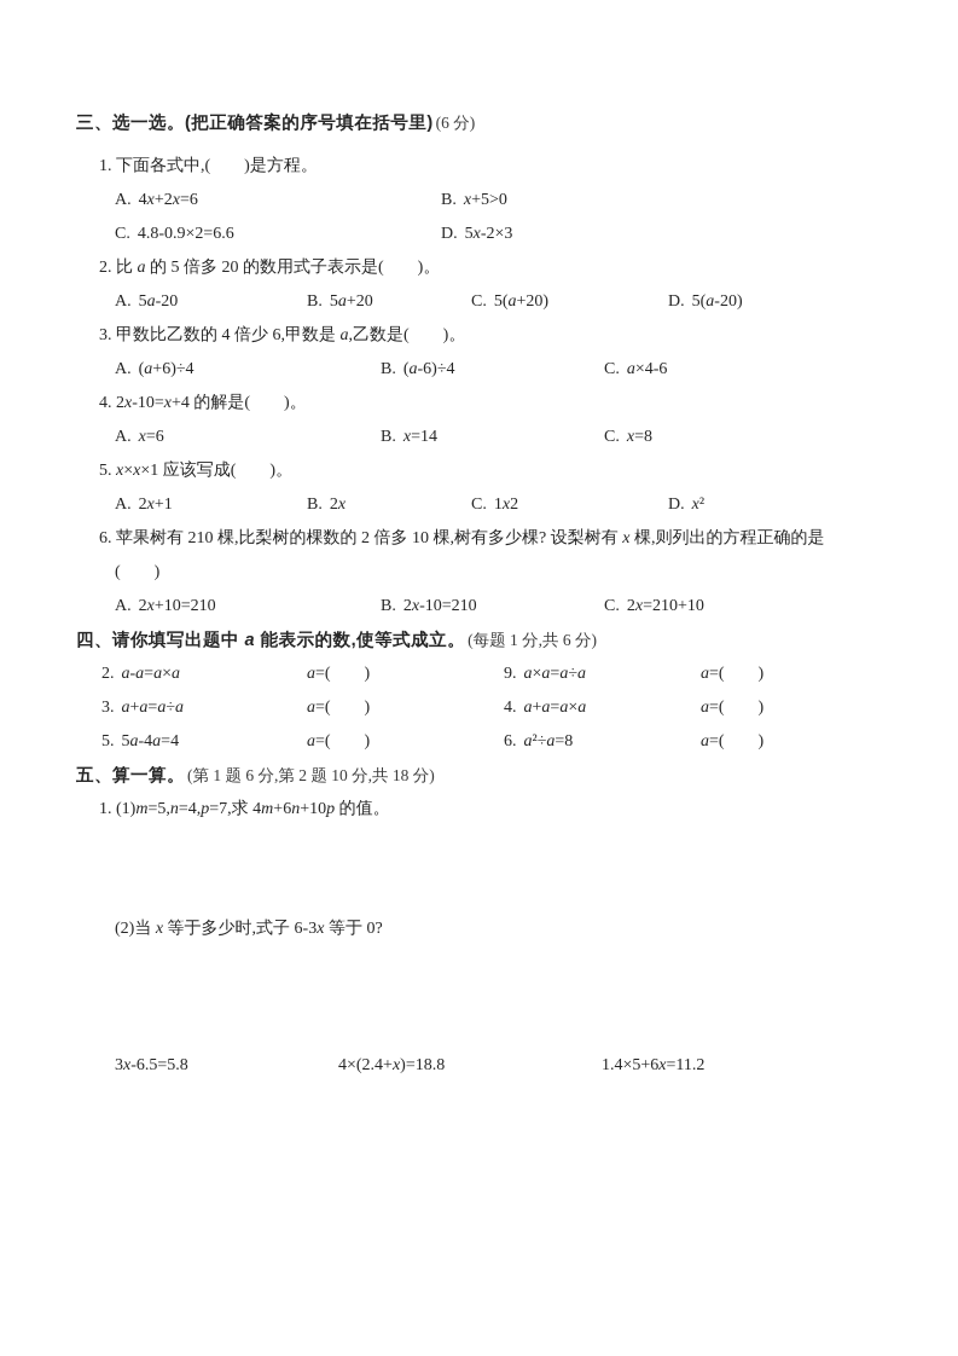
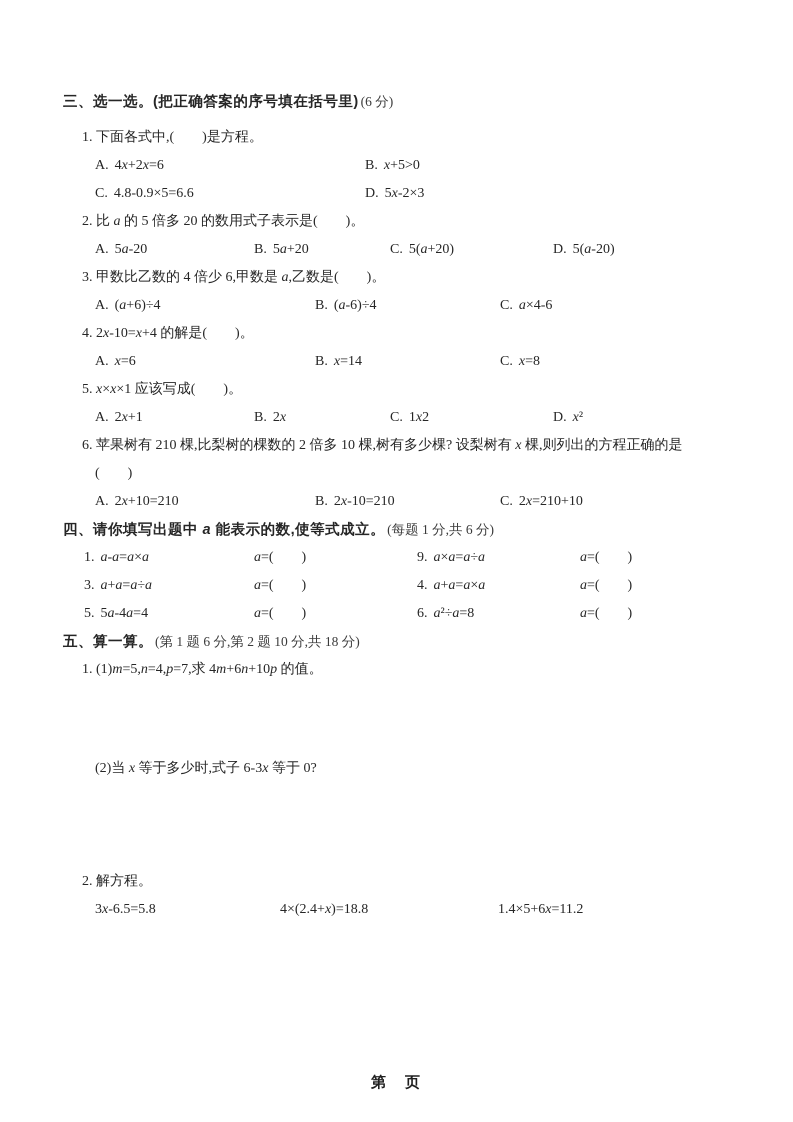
  三、选一选。(把正确答案的序号填在括号里) (6 分)
  1. 下面各式中,( )是方程。
  A. 4x+2x=6
  B. x+5>0
- C. 4.8-0.9×2=6.6
+ C. 4.8-0.9×5=6.6
  D. 5x-2×3
  2. 比 a 的 5 倍多 20 的数用式子表示是( )。
  A. 5a-20
  B. 5a+20
  C. 5(a+20)
  D. 5(a-20)
  3. 甲数比乙数的 4 倍少 6,甲数是 a,乙数是( )。
  A. (a+6)÷4
  B. (a-6)÷4
  C. a×4-6
  4. 2x-10=x+4 的解是( )。
  A. x=6
  B. x=14
  C. x=8
  5. x×x×1 应该写成( )。
  A. 2x+1
  B. 2x
  C. 1x2
  D. x²
  6. 苹果树有 210 棵,比梨树的棵数的 2 倍多 10 棵,树有多少棵? 设梨树有 x 棵,则列出的方程正确的是
  ( )
  A. 2x+10=210
  B. 2x-10=210
  C. 2x=210+10
  四、请你填写出题中 a 能表示的数,使等式成立。 (每题 1 分,共 6 分)
- 2. a-a=a×a
+ 1. a-a=a×a
  a=( )
  9. a×a=a÷a
  a=( )
  3. a+a=a÷a
  a=( )
  4. a+a=a×a
  a=( )
  5. 5a-4a=4
  a=( )
  6. a²÷a=8
  a=( )
  五、算一算。 (第 1 题 6 分,第 2 题 10 分,共 18 分)
  1. (1)m=5,n=4,p=7,求 4m+6n+10p 的值。
  (2)当 x 等于多少时,式子 6-3x 等于 0?
+ 2. 解方程。
  3x-6.5=5.8
  4×(2.4+x)=18.8
  1.4×5+6x=11.2
+ 第 页
